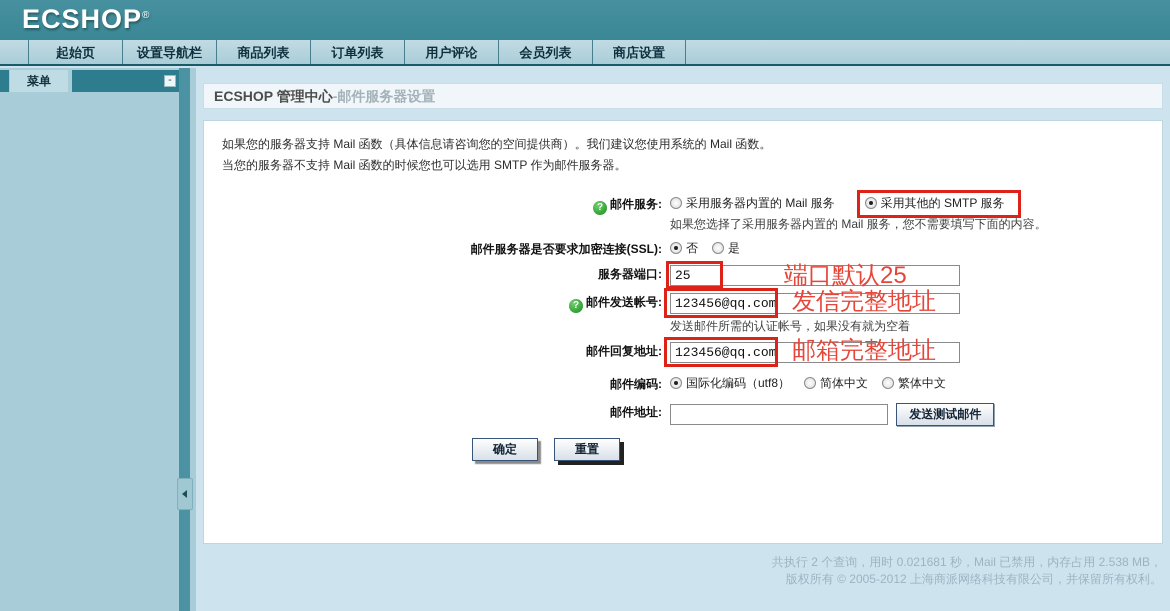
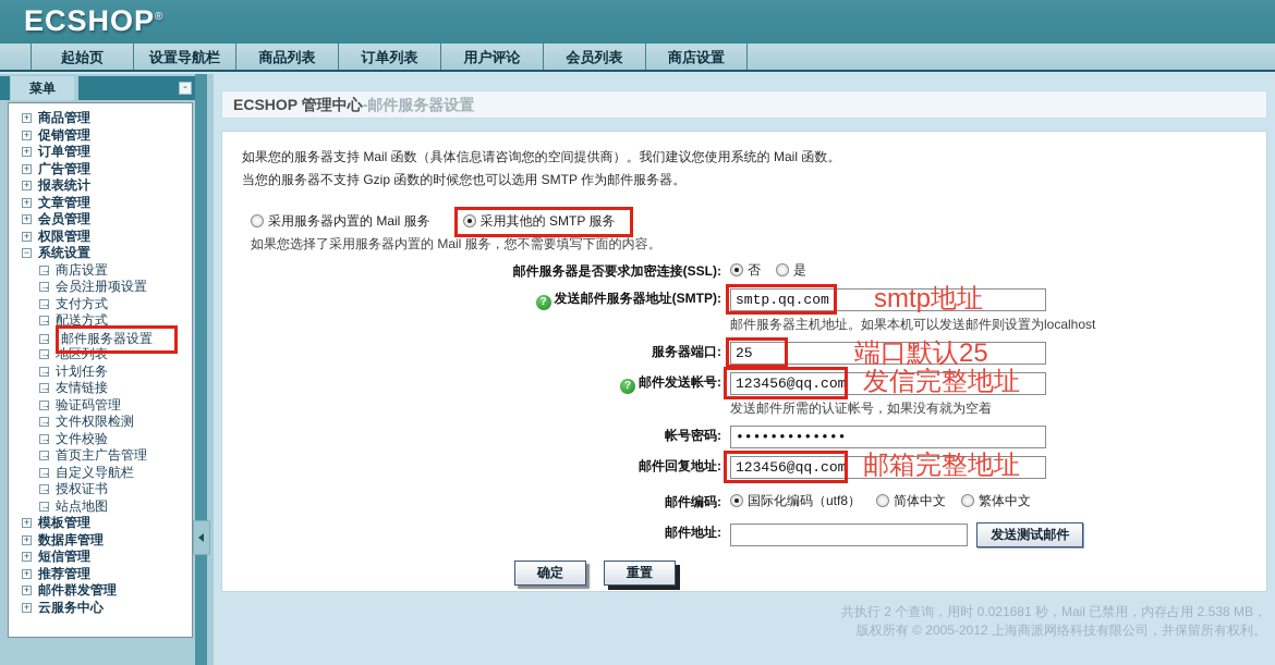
  ECSHOP®
  起始页
  设置导航栏
  商品列表
  订单列表
  用户评论
  会员列表
  商店设置
  菜单
  -
+ + 商品管理
+ + 促销管理
+ + 订单管理
+ + 广告管理
+ + 报表统计
+ + 文章管理
+ + 会员管理
+ + 权限管理
+ − 系统设置
+ → 商店设置
+ → 会员注册项设置
+ → 支付方式
+ → 配送方式
+ → 邮件服务器设置
+ → 地区列表
+ → 计划任务
+ → 友情链接
+ → 验证码管理
+ → 文件权限检测
+ → 文件校验
+ → 首页主广告管理
+ → 自定义导航栏
+ → 授权证书
+ → 站点地图
+ + 模板管理
+ + 数据库管理
+ + 短信管理
+ + 推荐管理
+ + 邮件群发管理
+ + 云服务中心
  ECSHOP 管理中心-邮件服务器设置
  如果您的服务器支持 Mail 函数（具体信息请咨询您的空间提供商）。我们建议您使用系统的 Mail 函数。
- 当您的服务器不支持 Mail 函数的时候您也可以选用 SMTP 作为邮件服务器。
+ 当您的服务器不支持 Gzip 函数的时候您也可以选用 SMTP 作为邮件服务器。
- ? 邮件服务:
  采用服务器内置的 Mail 服务 采用其他的 SMTP 服务
  如果您选择了采用服务器内置的 Mail 服务，您不需要填写下面的内容。
  邮件服务器是否要求加密连接(SSL):
  否 是
+ ? 发送邮件服务器地址(SMTP):
+ smtp.qq.com
+ smtp地址
+ 邮件服务器主机地址。如果本机可以发送邮件则设置为localhost
  服务器端口:
  25
  端口默认25
  ? 邮件发送帐号:
  123456@qq.com
  发信完整地址
  发送邮件所需的认证帐号，如果没有就为空着
+ 帐号密码:
+ •••••••••••••
  邮件回复地址:
  123456@qq.com
  邮箱完整地址
  邮件编码:
  国际化编码（utf8） 简体中文 繁体中文
  邮件地址:
  发送测试邮件
  确定
  重置
  共执行 2 个查询，用时 0.021681 秒，Mail 已禁用，内存占用 2.538 MB，
  版权所有 © 2005-2012 上海商派网络科技有限公司，并保留所有权利。
